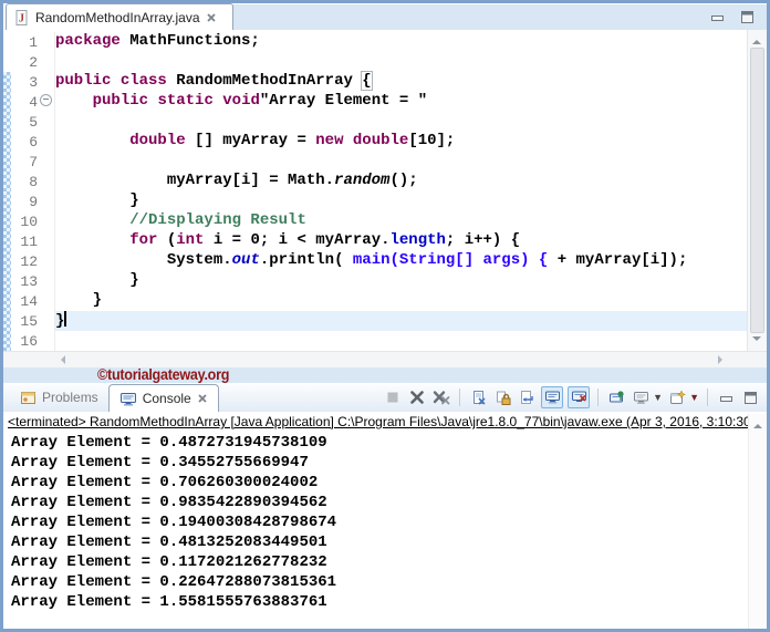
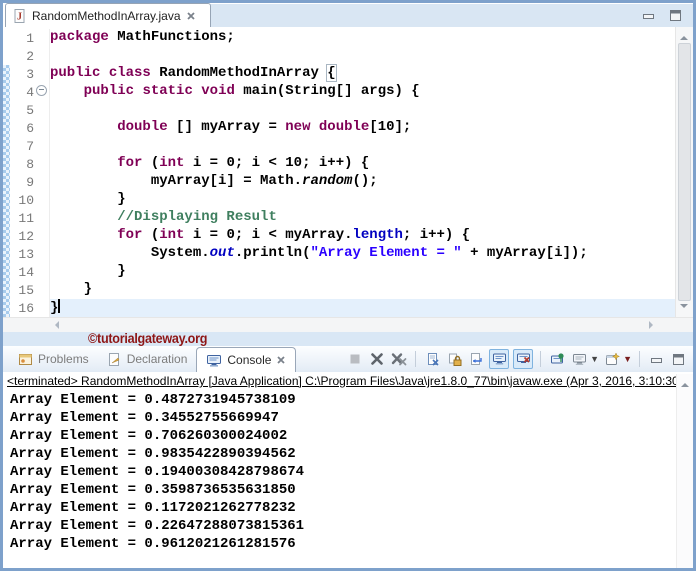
  J
  RandomMethodInArray.java
  1
  2
  3
  4
  5
  6
  7
  8
  9
  10
  11
  12
  13
  14
  15
  16
  package MathFunctions;
  public class RandomMethodInArray {
- public static void"Array Element = "
+ public static void main(String[] args) {
  double [] myArray = new double[10];
+ for (int i = 0; i < 10; i++) {
  myArray[i] = Math.random();
  }
  //Displaying Result
  for (int i = 0; i < myArray.length; i++) {
- System.out.println( main(String[] args) { + myArray[i]);
+ System.out.println("Array Element = " + myArray[i]);
  }
  }
  }
  ©tutorialgateway.org
  Problems
+ Declaration
  Console
  ▼
  ▼
  <terminated> RandomMethodInArray [Java Application] C:\Program Files\Java\jre1.8.0_77\bin\javaw.exe (Apr 3, 2016, 3:10:3
  Array Element = 0.4872731945738109
  Array Element = 0.34552755669947
  Array Element = 0.706260300024002
  Array Element = 0.9835422890394562
  Array Element = 0.19400308428798674
- Array Element = 0.4813252083449501
+ Array Element = 0.3598736535631850
  Array Element = 0.1172021262778232
  Array Element = 0.22647288073815361
- Array Element = 1.5581555763883761
+ Array Element = 0.9612021261281576
